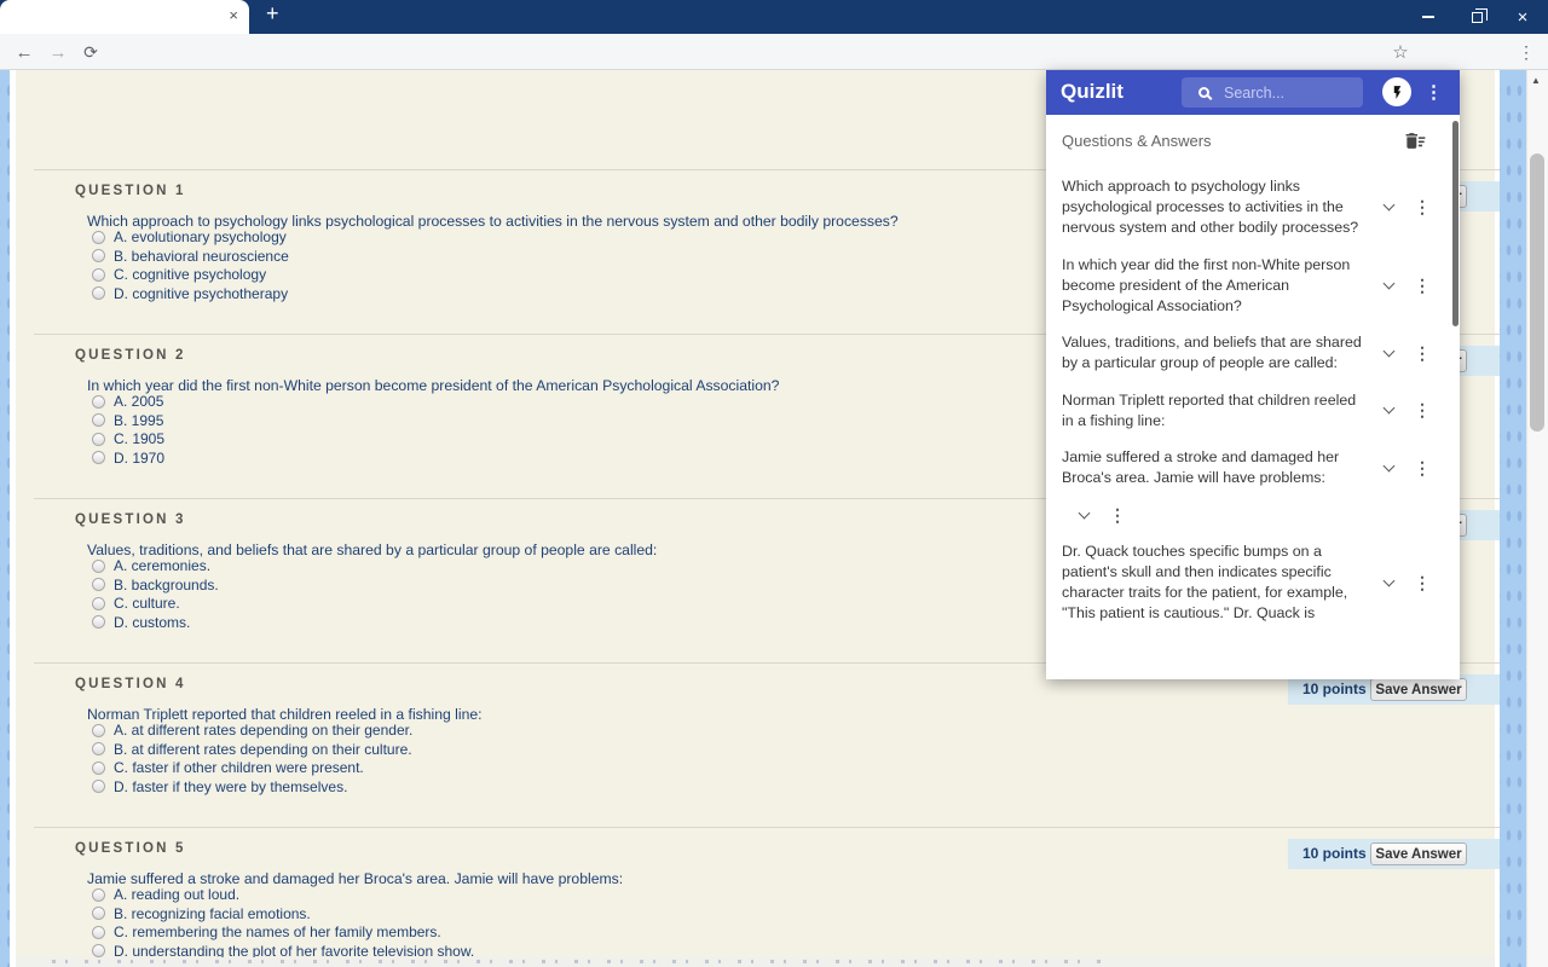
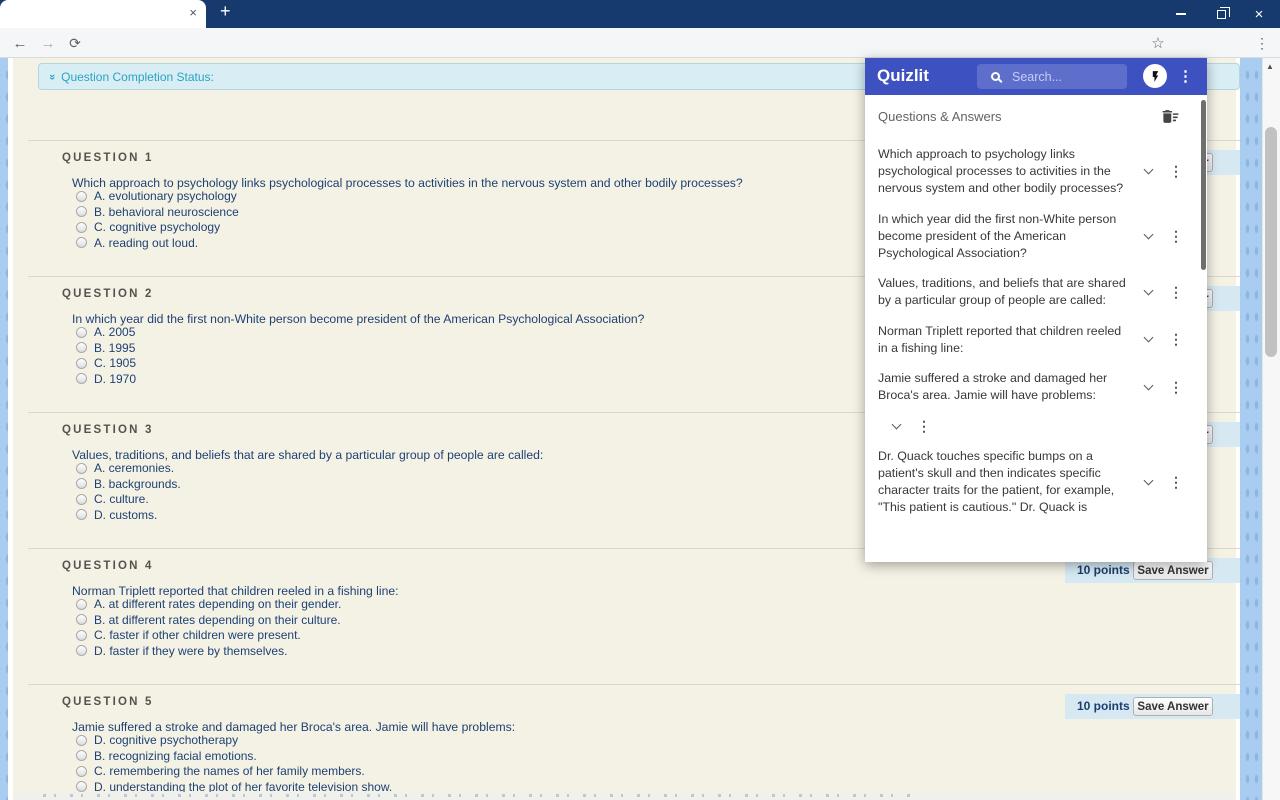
  ×
  +
  ×
  ←
  →
  ⟳
  ☆
  ⋮
  ▲
+ Question Completion Status:
  QUESTION 1
  Which approach to psychology links psychological processes to activities in the nervous system and other bodily processes?
  A. evolutionary psychology
  B. behavioral neuroscience
  C. cognitive psychology
- D. cognitive psychotherapy
+ A. reading out loud.
  QUESTION 2
  In which year did the first non-White person become president of the American Psychological Association?
  A. 2005
  B. 1995
  C. 1905
  D. 1970
  QUESTION 3
  Values, traditions, and beliefs that are shared by a particular group of people are called:
  A. ceremonies.
  B. backgrounds.
  C. culture.
  D. customs.
  QUESTION 4
  10 points
  Save Answer
  Norman Triplett reported that children reeled in a fishing line:
  A. at different rates depending on their gender.
  B. at different rates depending on their culture.
  C. faster if other children were present.
  D. faster if they were by themselves.
  QUESTION 5
  10 points
  Save Answer
  Jamie suffered a stroke and damaged her Broca's area. Jamie will have problems:
- A. reading out loud.
+ D. cognitive psychotherapy
  B. recognizing facial emotions.
  C. remembering the names of her family members.
  D. understanding the plot of her favorite television show.
  Quizlit
  Search...
  ⋮
  Questions & Answers
  Which approach to psychology links psychological processes to activities in the nervous system and other bodily processes?
  ⋮
  In which year did the first non-White person become president of the American Psychological Association?
  ⋮
  Values, traditions, and beliefs that are shared by a particular group of people are called:
  ⋮
  Norman Triplett reported that children reeled in a fishing line:
  ⋮
  Jamie suffered a stroke and damaged her Broca's area. Jamie will have problems:
  ⋮
  ⋮
  Dr. Quack touches specific bumps on a patient's skull and then indicates specific character traits for the patient, for example, "This patient is cautious." Dr. Quack is
  ⋮
